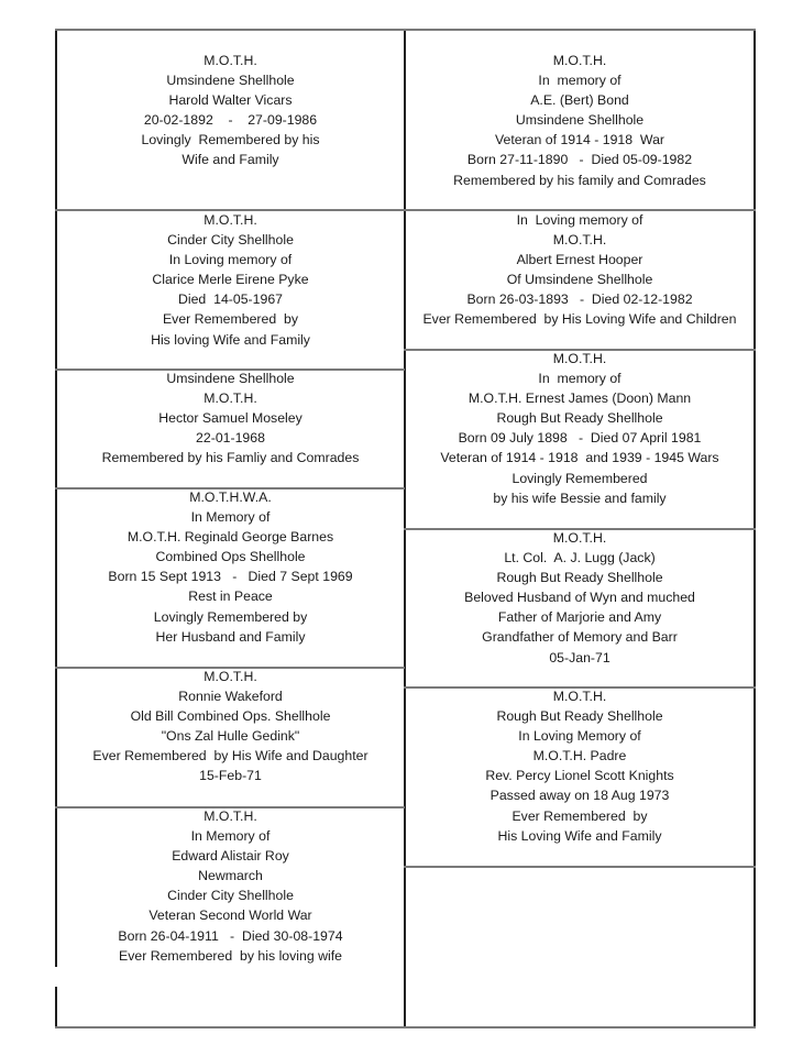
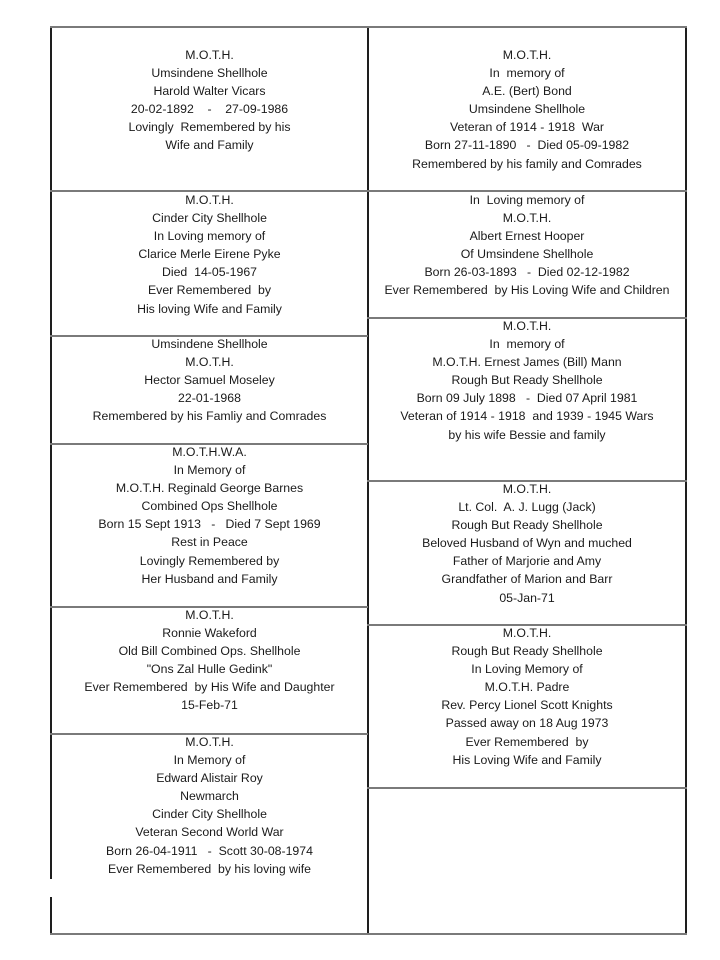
  M.O.T.H.
  Umsindene Shellhole
  Harold Walter Vicars
  20-02-1892 - 27-09-1986
  Lovingly Remembered by his
  Wife and Family
  M.O.T.H.
  Cinder City Shellhole
  In Loving memory of
  Clarice Merle Eirene Pyke
  Died 14-05-1967
  Ever Remembered by
  His loving Wife and Family
  Umsindene Shellhole
  M.O.T.H.
  Hector Samuel Moseley
  22-01-1968
  Remembered by his Famliy and Comrades
  M.O.T.H.W.A.
  In Memory of
  M.O.T.H. Reginald George Barnes
  Combined Ops Shellhole
  Born 15 Sept 1913 - Died 7 Sept 1969
  Rest in Peace
  Lovingly Remembered by
  Her Husband and Family
  M.O.T.H.
  Ronnie Wakeford
  Old Bill Combined Ops. Shellhole
  "Ons Zal Hulle Gedink"
  Ever Remembered by His Wife and Daughter
  15-Feb-71
  M.O.T.H.
  In Memory of
  Edward Alistair Roy
  Newmarch
  Cinder City Shellhole
  Veteran Second World War
- Born 26-04-1911 - Died 30-08-1974
+ Born 26-04-1911 - Scott 30-08-1974
  Ever Remembered by his loving wife
  M.O.T.H.
  In memory of
  A.E. (Bert) Bond
  Umsindene Shellhole
  Veteran of 1914 - 1918 War
  Born 27-11-1890 - Died 05-09-1982
  Remembered by his family and Comrades
  In Loving memory of
  M.O.T.H.
  Albert Ernest Hooper
  Of Umsindene Shellhole
  Born 26-03-1893 - Died 02-12-1982
  Ever Remembered by His Loving Wife and Children
  M.O.T.H.
  In memory of
- M.O.T.H. Ernest James (Doon) Mann
+ M.O.T.H. Ernest James (Bill) Mann
  Rough But Ready Shellhole
  Born 09 July 1898 - Died 07 April 1981
  Veteran of 1914 - 1918 and 1939 - 1945 Wars
- Lovingly Remembered
  by his wife Bessie and family
  M.O.T.H.
  Lt. Col. A. J. Lugg (Jack)
  Rough But Ready Shellhole
  Beloved Husband of Wyn and muched
  Father of Marjorie and Amy
- Grandfather of Memory and Barr
+ Grandfather of Marion and Barr
  05-Jan-71
  M.O.T.H.
  Rough But Ready Shellhole
  In Loving Memory of
  M.O.T.H. Padre
  Rev. Percy Lionel Scott Knights
  Passed away on 18 Aug 1973
  Ever Remembered by
  His Loving Wife and Family
